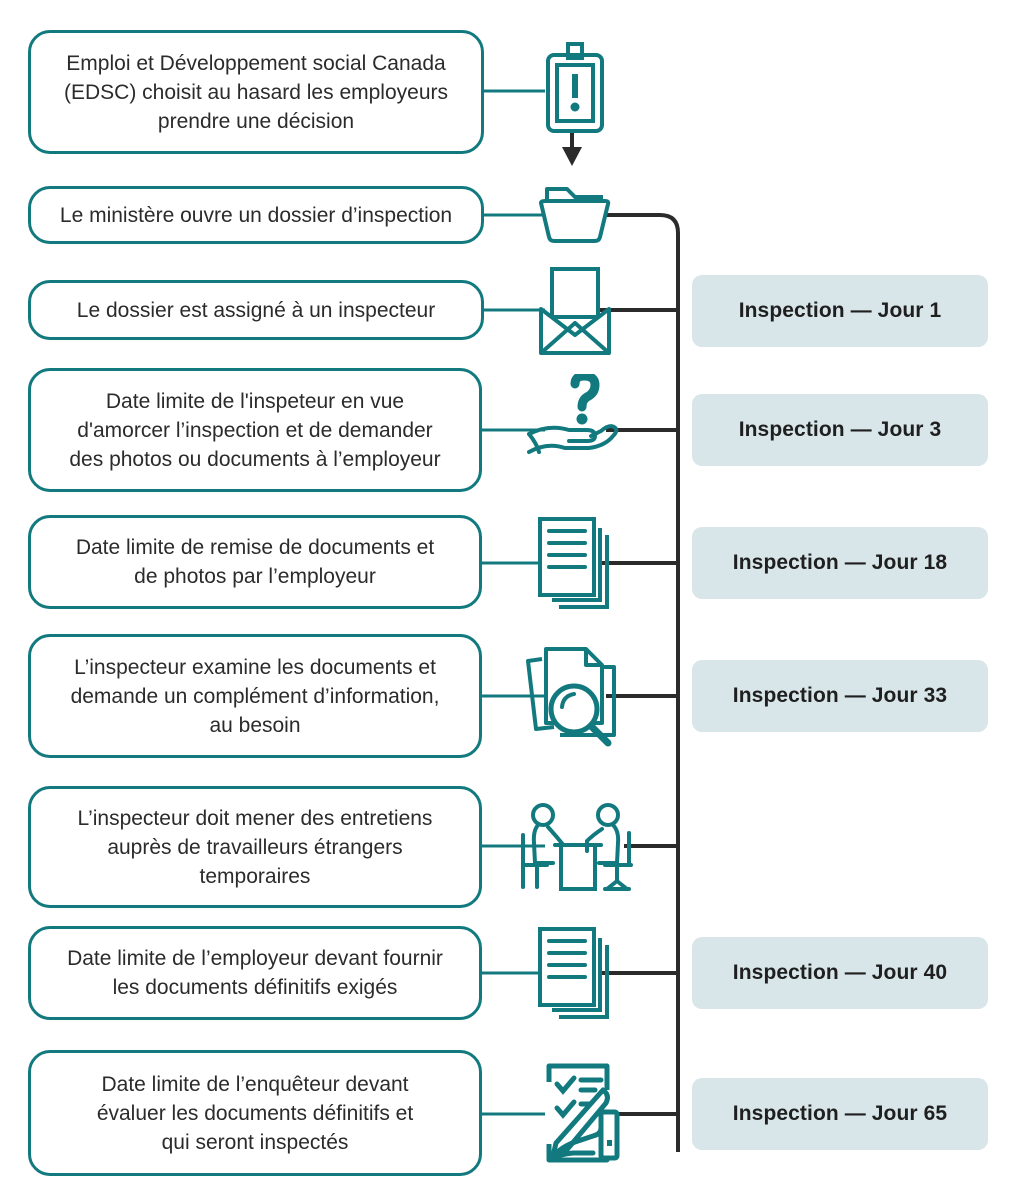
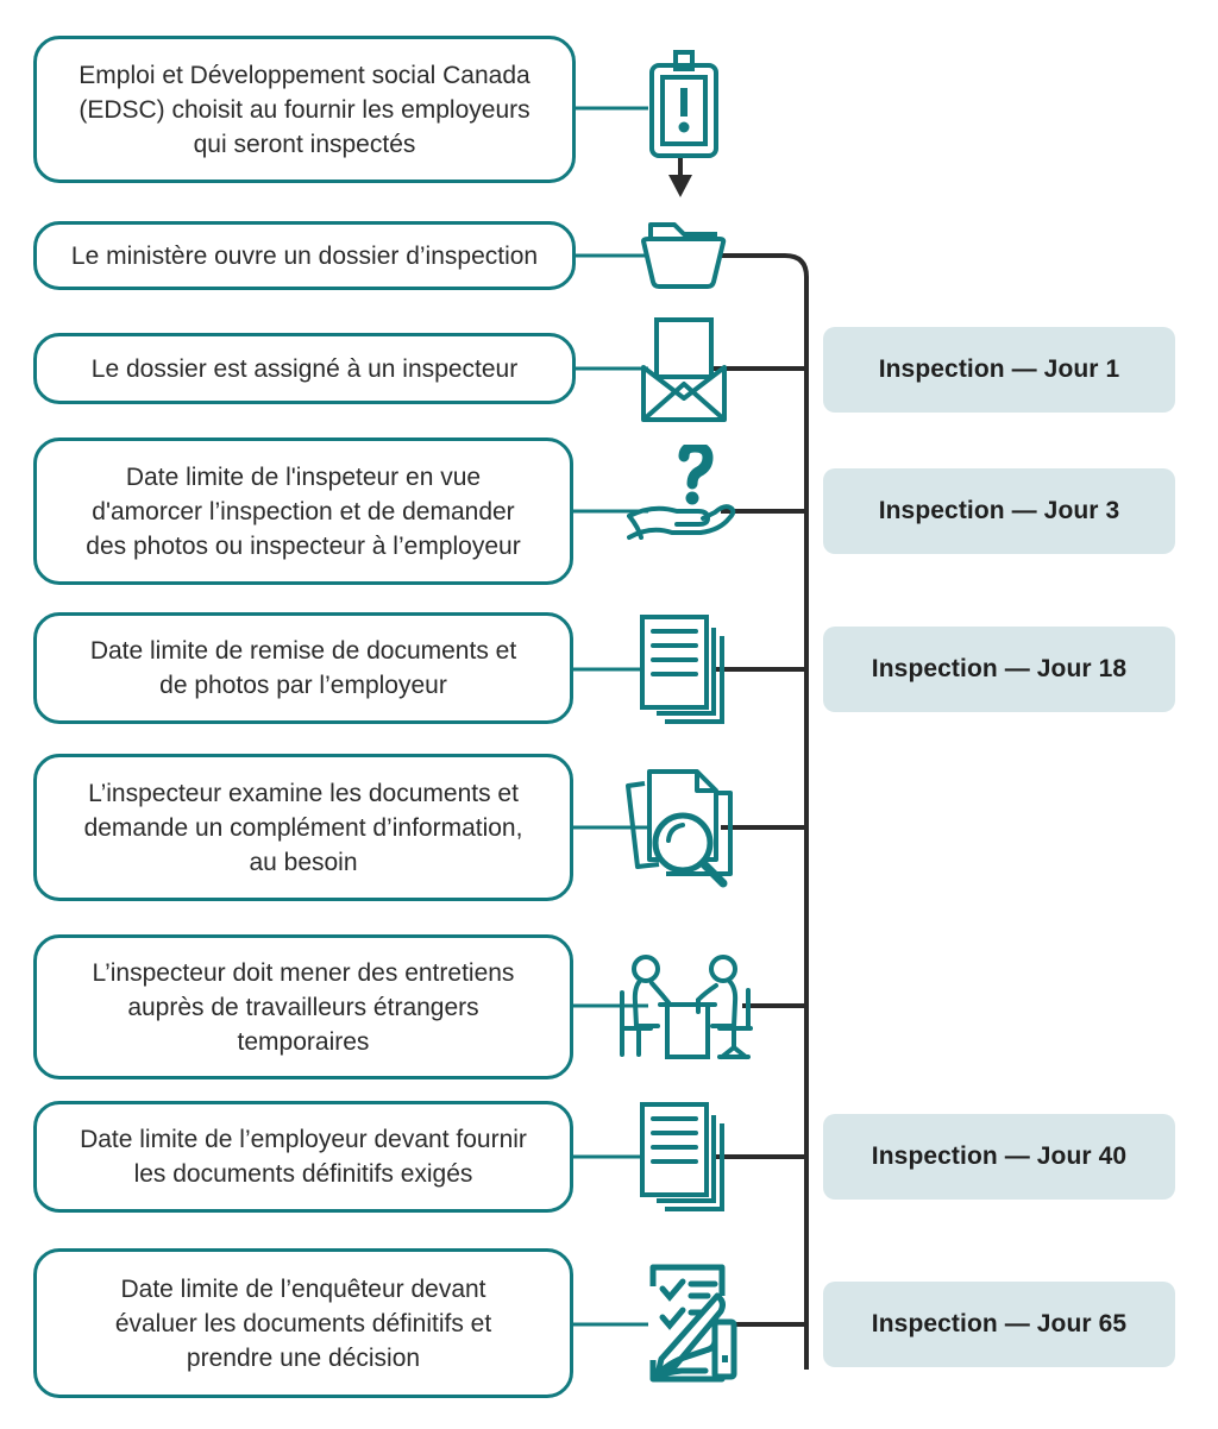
  Emploi et Développement social Canada
- (EDSC) choisit au hasard les employeurs
+ (EDSC) choisit au fournir les employeurs
- prendre une décision
+ qui seront inspectés
  Le ministère ouvre un dossier d’inspection
  Le dossier est assigné à un inspecteur
  Inspection — Jour 1
  Date limite de l'inspeteur en vue
  d'amorcer l’inspection et de demander
- des photos ou documents à l’employeur
+ des photos ou inspecteur à l’employeur
  Inspection — Jour 3
  Date limite de remise de documents et
  de photos par l’employeur
  Inspection — Jour 18
  L’inspecteur examine les documents et
  demande un complément d’information,
  au besoin
- Inspection — Jour 33
  L’inspecteur doit mener des entretiens
  auprès de travailleurs étrangers
  temporaires
  Date limite de l’employeur devant fournir
  les documents définitifs exigés
  Inspection — Jour 40
  Date limite de l’enquêteur devant
  évaluer les documents définitifs et
- qui seront inspectés
+ prendre une décision
  Inspection — Jour 65
